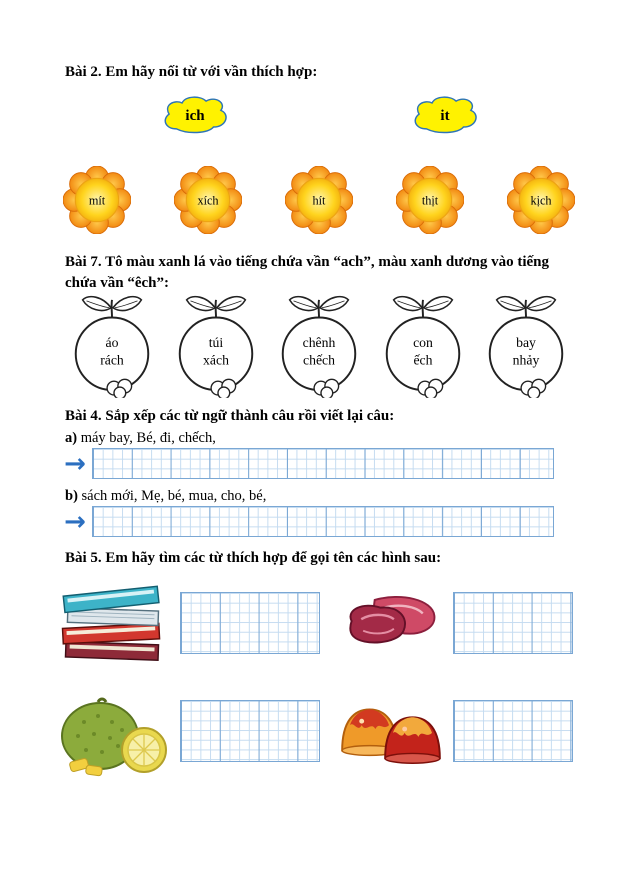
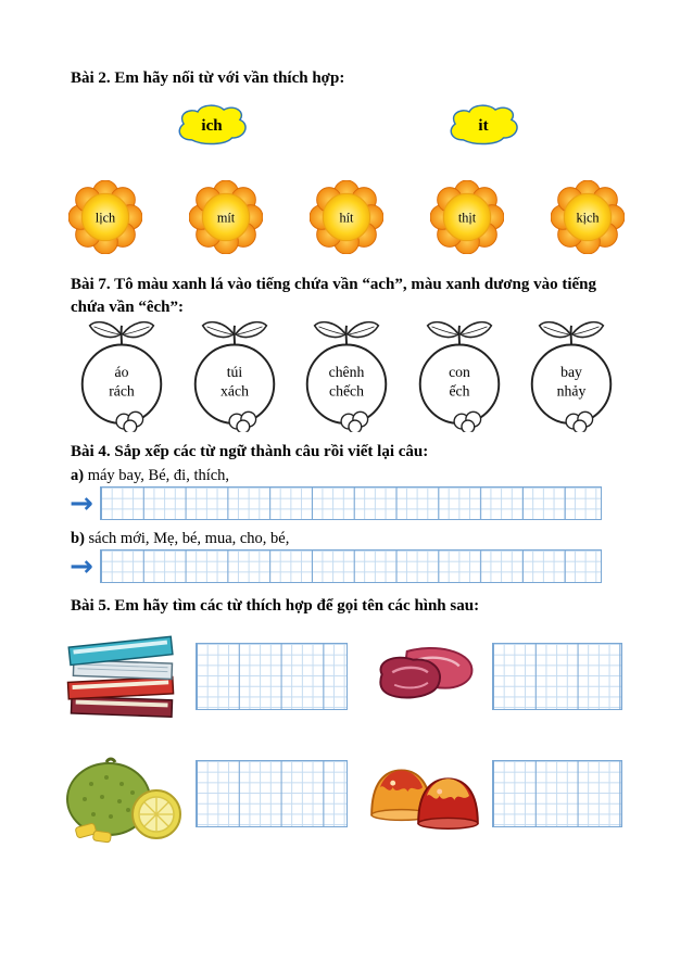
  Bài 2. Em hãy nối từ với vần thích hợp:
  ich
  it
+ lịch
  mít
- xích
  hít
  thịt
  kịch
  Bài 7. Tô màu xanh lá vào tiếng chứa vần “ach”, màu xanh dương vào tiếng chứa vần “êch”:
  áo
  rách
  túi
  xách
  chênh
  chếch
  con
  ếch
  bay
  nhảy
  Bài 4. Sắp xếp các từ ngữ thành câu rồi viết lại câu:
- a) máy bay, Bé, đi, chếch,
+ a) máy bay, Bé, đi, thích,
  →
  b) sách mới, Mẹ, bé, mua, cho, bé,
  →
  Bài 5. Em hãy tìm các từ thích hợp để gọi tên các hình sau:
